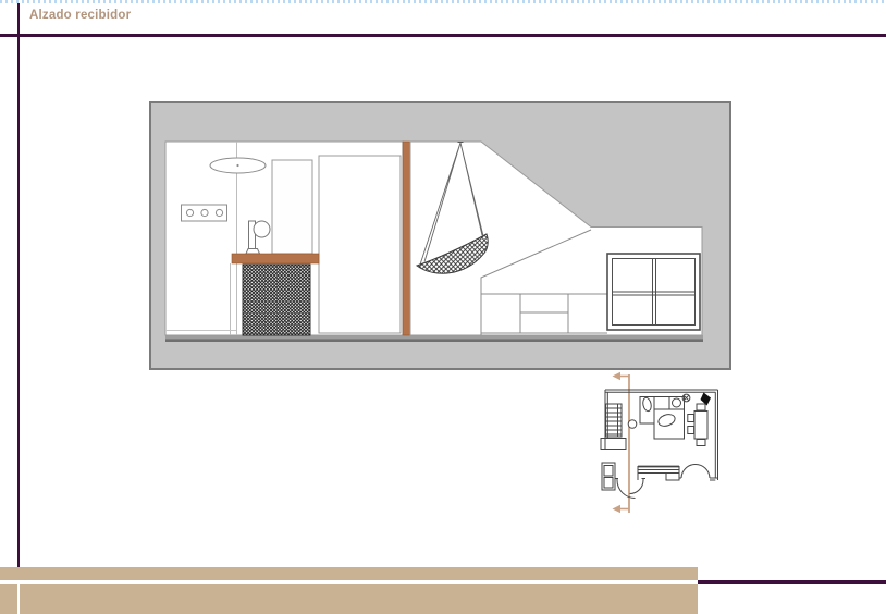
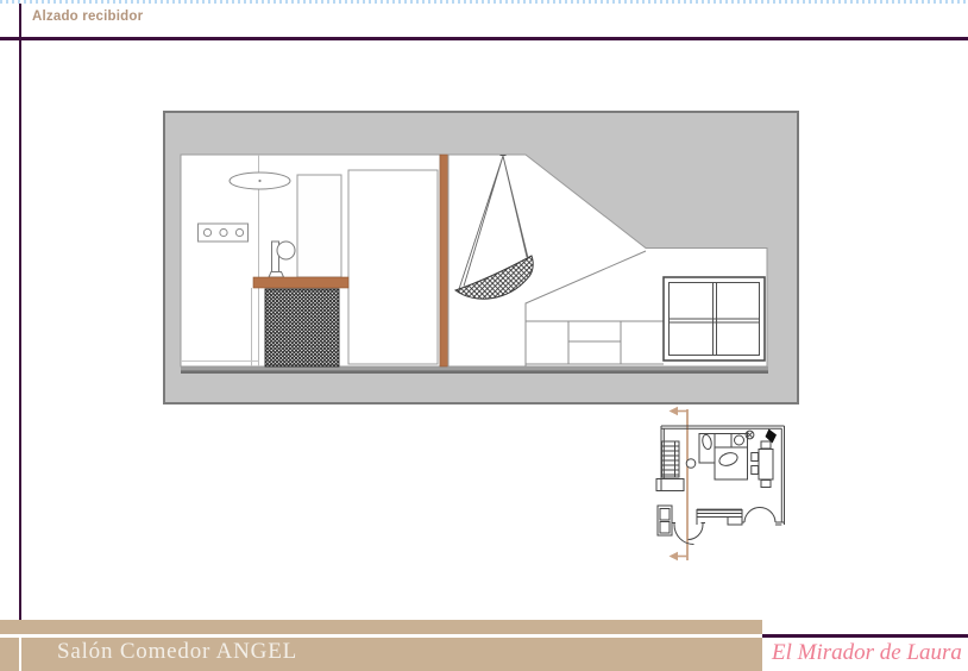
  Alzado recibidor
+ Salón Comedor ANGEL
+ El Mirador de Laura
